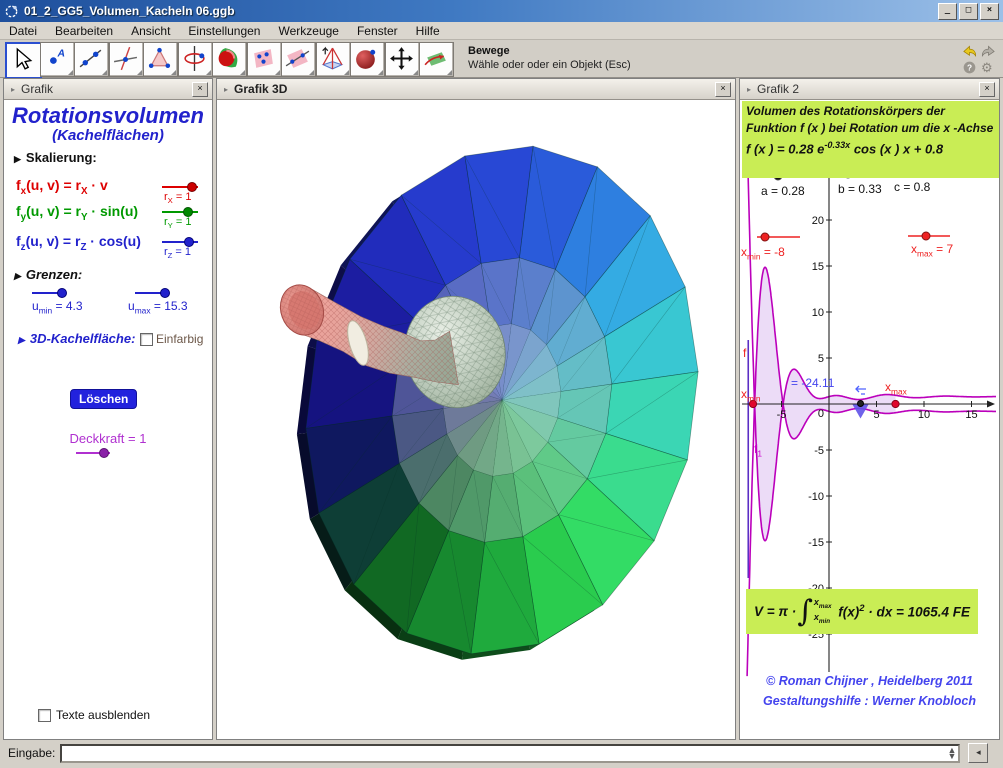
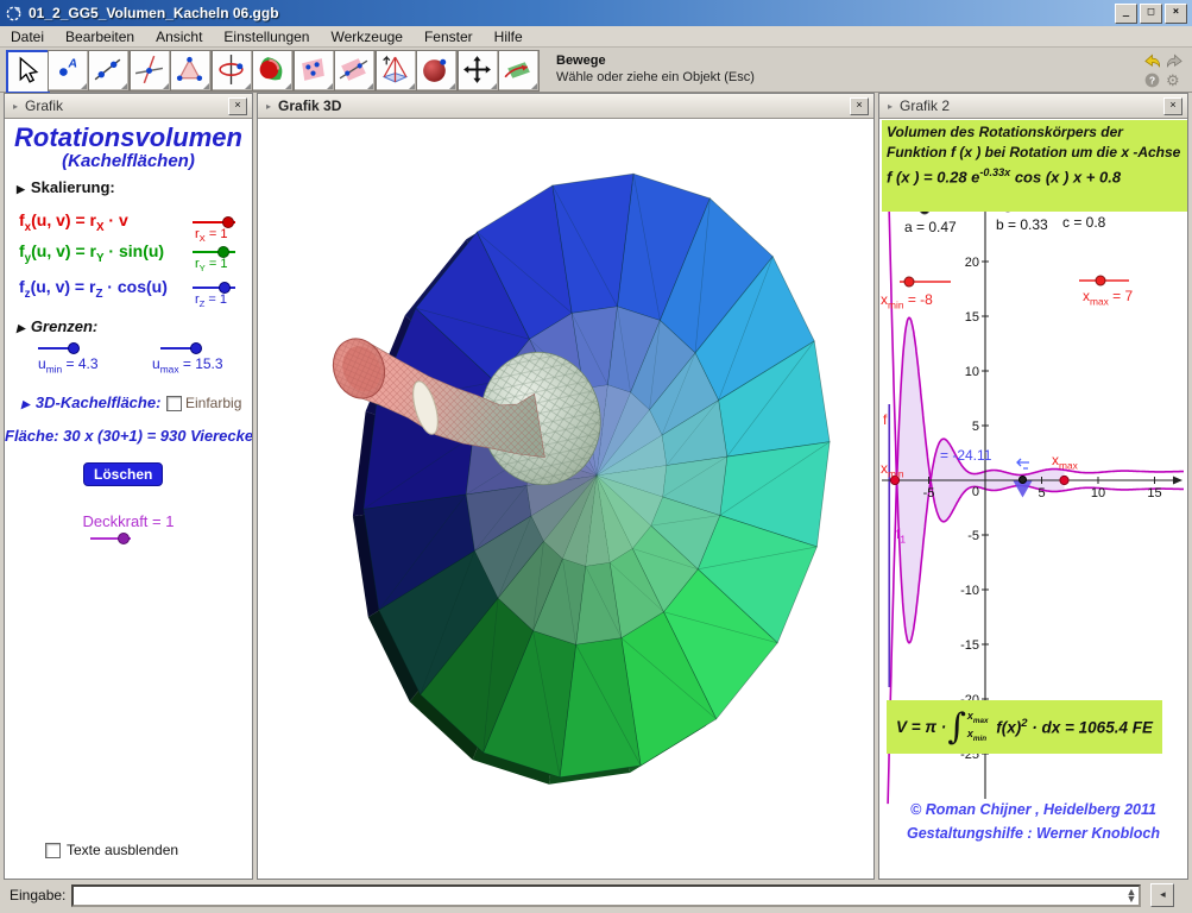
  01_2_GG5_Volumen_Kacheln 06.ggb
  _
  □
  ×
  Datei
  Bearbeiten
  Ansicht
  Einstellungen
  Werkzeuge
  Fenster
  Hilfe
  Bewege
- Wähle oder oder ein Objekt (Esc)
+ Wähle oder ziehe ein Objekt (Esc)
  ?
  ⚙
  A
  ▸
  Grafik
  ×
  Rotationsvolumen
  (Kachelflächen)
  ▶ Skalierung:
  fx(u, v) = rX · v
  fy(u, v) = rY · sin(u)
  fz(u, v) = rZ · cos(u)
  rX = 1
  rY = 1
  rZ = 1
  ▶ Grenzen:
  umin = 4.3
  umax = 15.3
  ▶ 3D-Kachelfläche:
  Einfarbig
+ Fläche: 30 x (30+1) = 930 Vierecke
  Löschen
  Deckkraft = 1
  Texte ausblenden
  ▸
  Grafik 3D
  ×
  ▸
  Grafik 2
  ×
  -5
  5
  10
  15
  20
  15
  10
  5
  -5
  -10
  -15
  -25
  0
  Volumen des Rotationskörpers der
  Funktion f (x ) bei Rotation um die x -Achse
  f (x ) = 0.28 e-0.33x cos (x ) x + 0.8
- a = 0.28
+ a = 0.47
  b = 0.33
  c = 0.8
  xmin = -8
  xmax = 7
  f
  xmin
  f1
  xmax
  = -24.11
  V = π ·
  ∫
  f(x)2 · dx = 1065.4 FE
  © Roman Chijner , Heidelberg 2011
  Gestaltungshilfe : Werner Knobloch
  Eingabe:
  ▲
  ▼
  ◂
